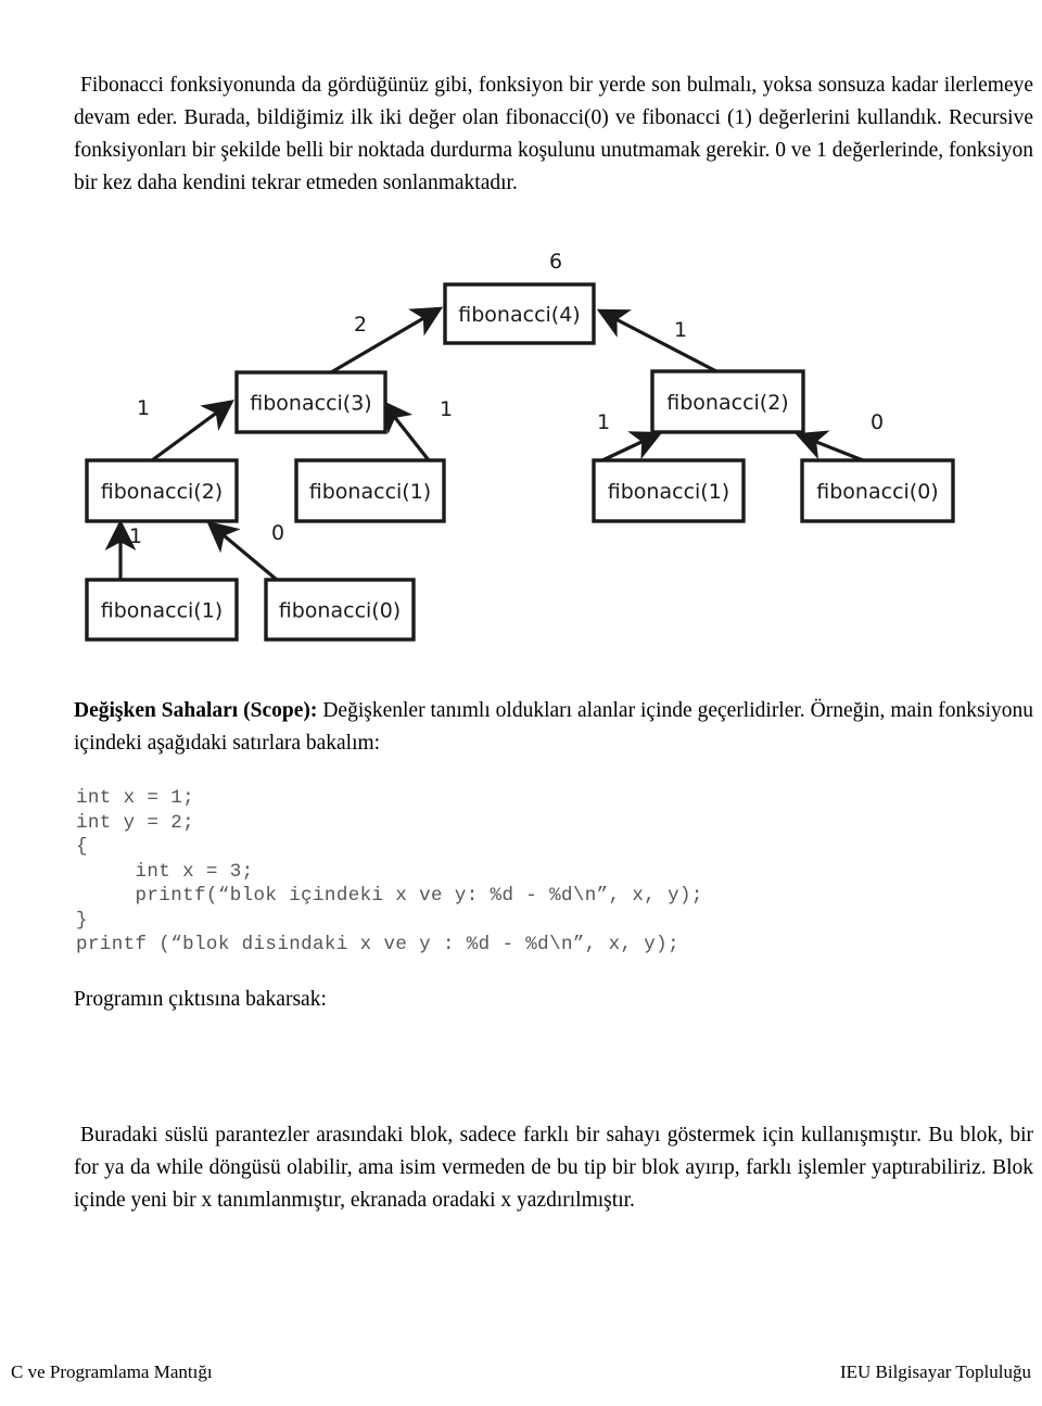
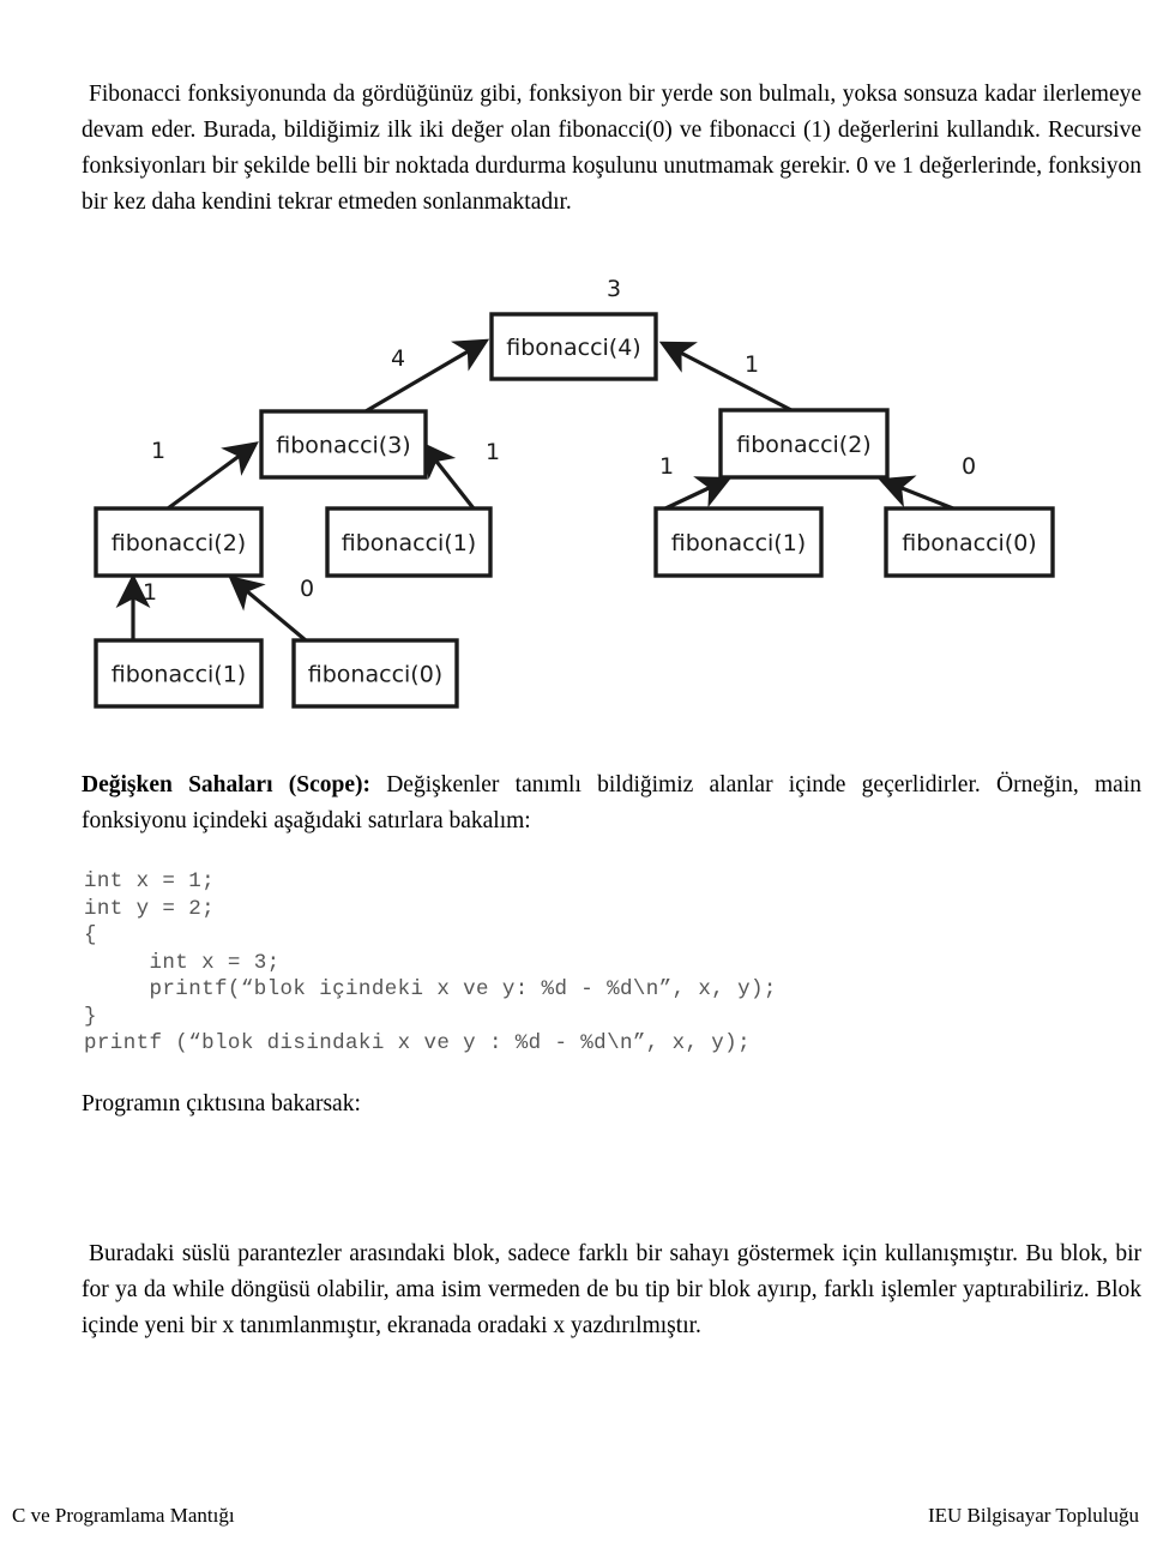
  Fibonacci fonksiyonunda da gördüğünüz gibi, fonksiyon bir yerde son bulmalı, yoksa sonsuza kadar ilerlemeye devam eder. Burada, bildiğimiz ilk iki değer olan fibonacci(0) ve fibonacci (1) değerlerini kullandık. Recursive fonksiyonları bir şekilde belli bir noktada durdurma koşulunu unutmamak gerekir. 0 ve 1 değerlerinde, fonksiyon bir kez daha kendini tekrar etmeden sonlanmaktadır.
  fibonacci(4)
  fibonacci(3)
  fibonacci(2)
  fibonacci(2)
  fibonacci(1)
  fibonacci(1)
  fibonacci(0)
  fibonacci(1)
  fibonacci(0)
- 6
+ 3
- 2
+ 4
  1
  1
  1
  1
  0
  1
  0
- Değişken Sahaları (Scope): Değişkenler tanımlı oldukları alanlar içinde geçerlidirler. Örneğin, main fonksiyonu içindeki aşağıdaki satırlara bakalım:
+ Değişken Sahaları (Scope): Değişkenler tanımlı bildiğimiz alanlar içinde geçerlidirler. Örneğin, main fonksiyonu içindeki aşağıdaki satırlara bakalım:
  int x = 1;
  int y = 2;
  {
  int x = 3;
  printf(“blok içindeki x ve y: %d - %d\n”, x, y);
  }
  printf (“blok disindaki x ve y : %d - %d\n”, x, y);
  Programın çıktısına bakarsak:
  Buradaki süslü parantezler arasındaki blok, sadece farklı bir sahayı göstermek için kullanışmıştır. Bu blok, bir for ya da while döngüsü olabilir, ama isim vermeden de bu tip bir blok ayırıp, farklı işlemler yaptırabiliriz. Blok içinde yeni bir x tanımlanmıştır, ekranada oradaki x yazdırılmıştır.
  C ve Programlama Mantığı
  IEU Bilgisayar Topluluğu
